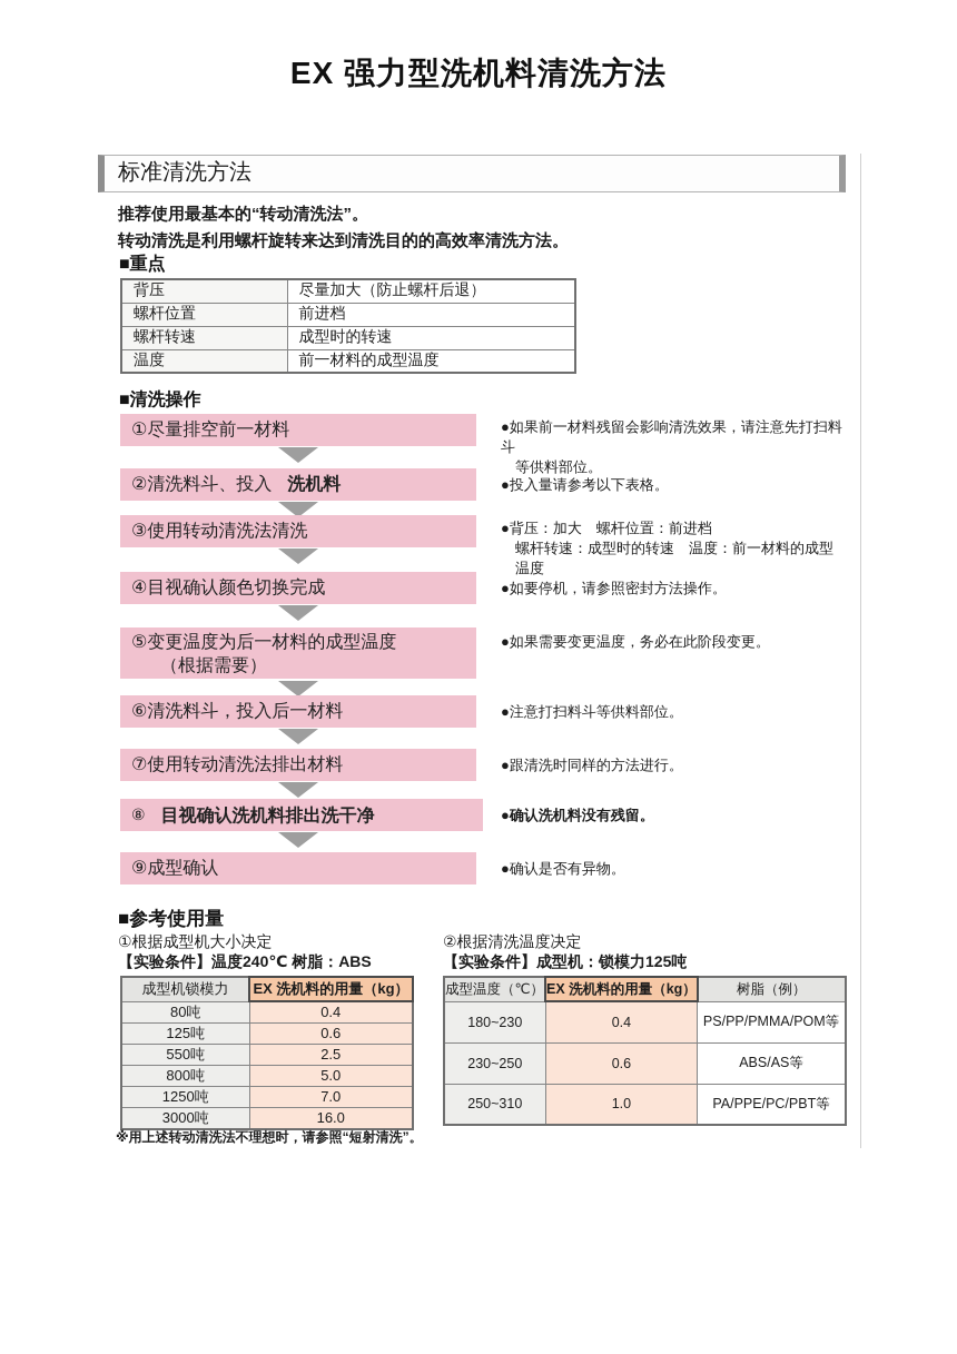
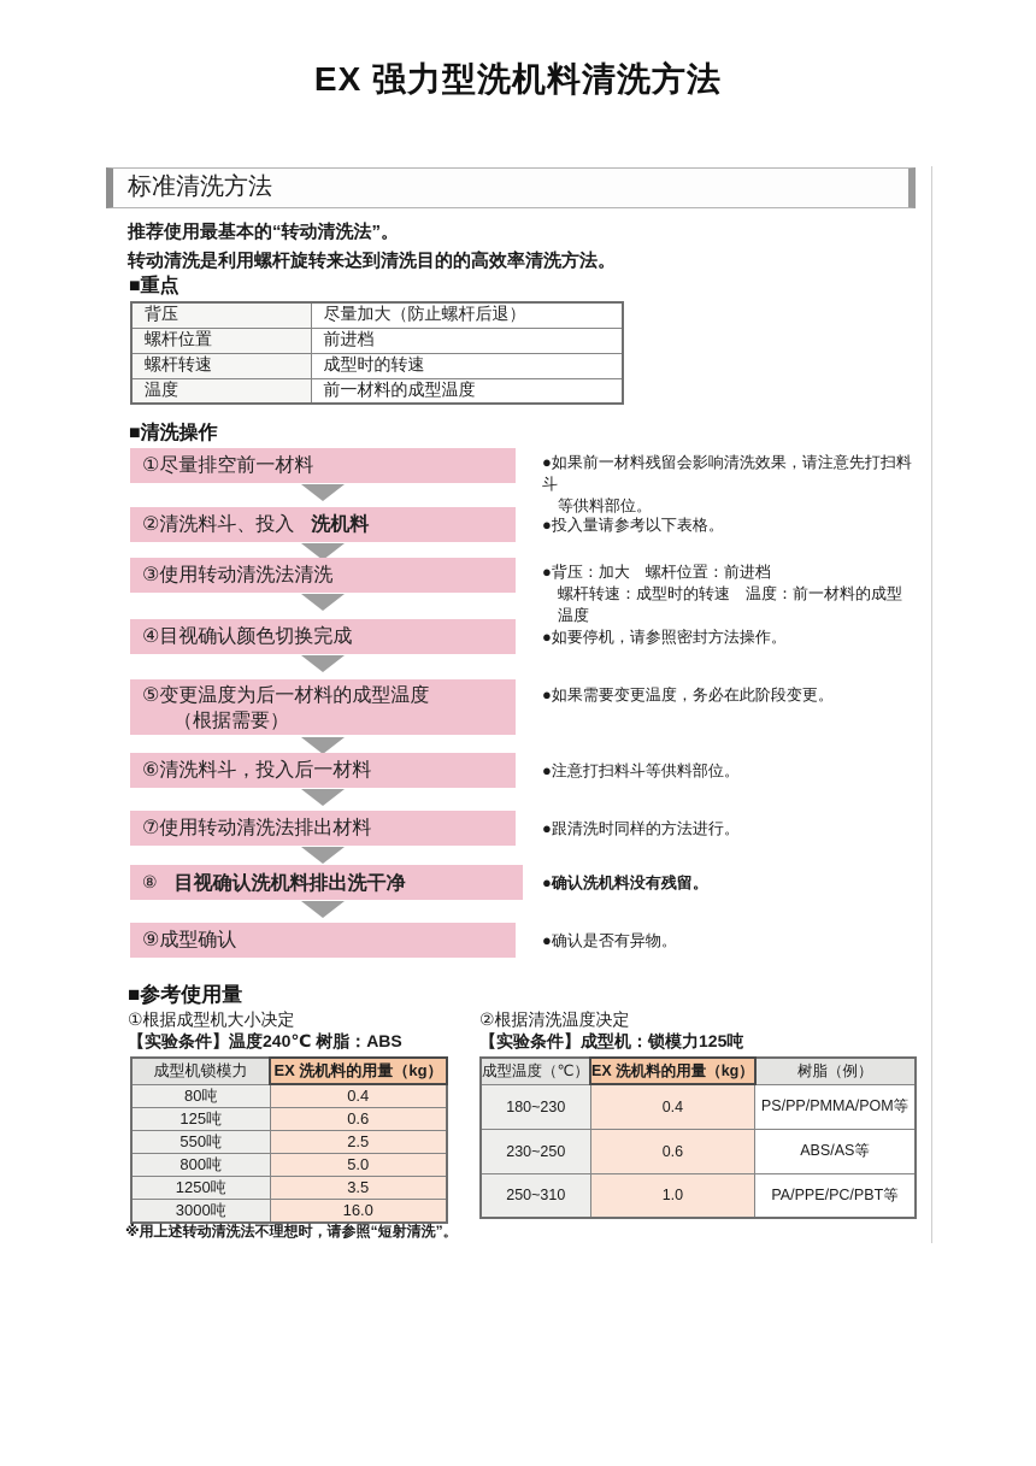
  EX 强力型洗机料清洗方法
  标准清洗方法
  推荐使用最基本的“转动清洗法”。
  转动清洗是利用螺杆旋转来达到清洗目的的高效率清洗方法。
  ■重点
  背压	尽量加大（防止螺杆后退）
  螺杆位置	前进档
  螺杆转速	成型时的转速
  温度	前一材料的成型温度
  ■清洗操作
  ①尽量排空前一材料
  ●如果前一材料残留会影响清洗效果，请注意先打扫料斗
  等供料部位。
  ②清洗料斗、投入 洗机料
  ●投入量请参考以下表格。
  ③使用转动清洗法清洗
  ●背压：加大 螺杆位置：前进档
  螺杆转速：成型时的转速 温度：前一材料的成型温度
  ④目视确认颜色切换完成
  ●如要停机，请参照密封方法操作。
  ⑤变更温度为后一材料的成型温度
  （根据需要）
  ●如果需要变更温度，务必在此阶段变更。
  ⑥清洗料斗，投入后一材料
  ●注意打扫料斗等供料部位。
  ⑦使用转动清洗法排出材料
  ●跟清洗时同样的方法进行。
  ⑧ 目视确认洗机料排出洗干净
  ●确认洗机料没有残留。
  ⑨成型确认
  ●确认是否有异物。
  ■参考使用量
  ①根据成型机大小决定
  【实验条件】温度240℃ 树脂：ABS
  成型机锁模力	EX 洗机料的用量（kg）
  80吨	0.4
  125吨	0.6
  550吨	2.5
  800吨	5.0
- 1250吨	7.0
+ 1250吨	3.5
  3000吨	16.0
  ※用上述转动清洗法不理想时，请参照“短射清洗”。
  ②根据清洗温度决定
  【实验条件】成型机：锁模力125吨
  成型温度（℃）	EX 洗机料的用量（kg）	树脂（例）
  180~230	0.4	PS/PP/PMMA/POM等
  230~250	0.6	ABS/AS等
  250~310	1.0	PA/PPE/PC/PBT等
